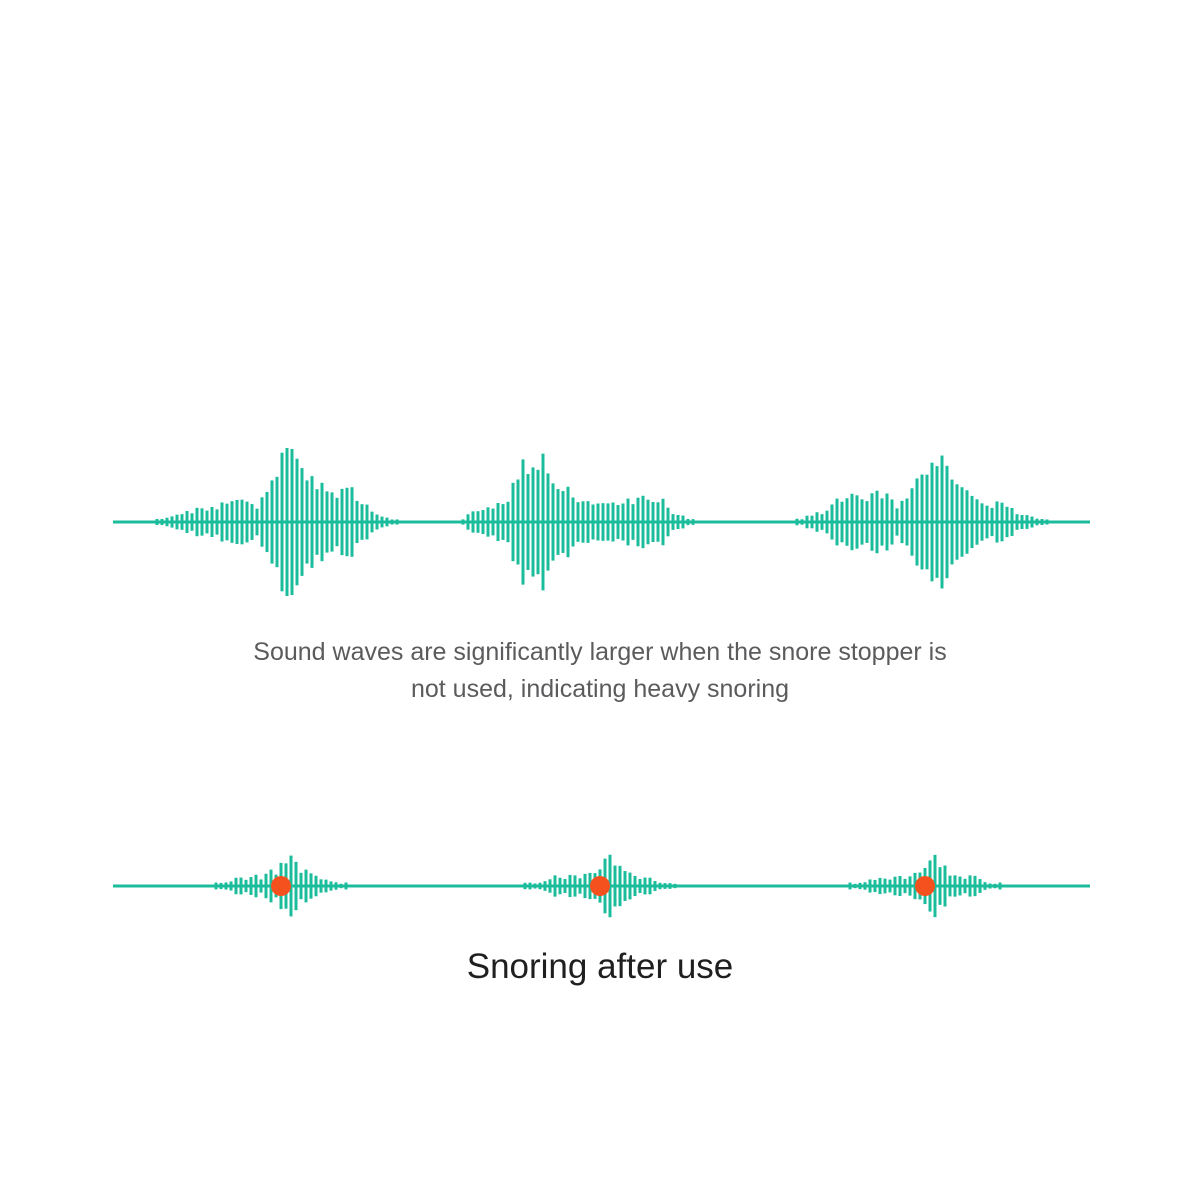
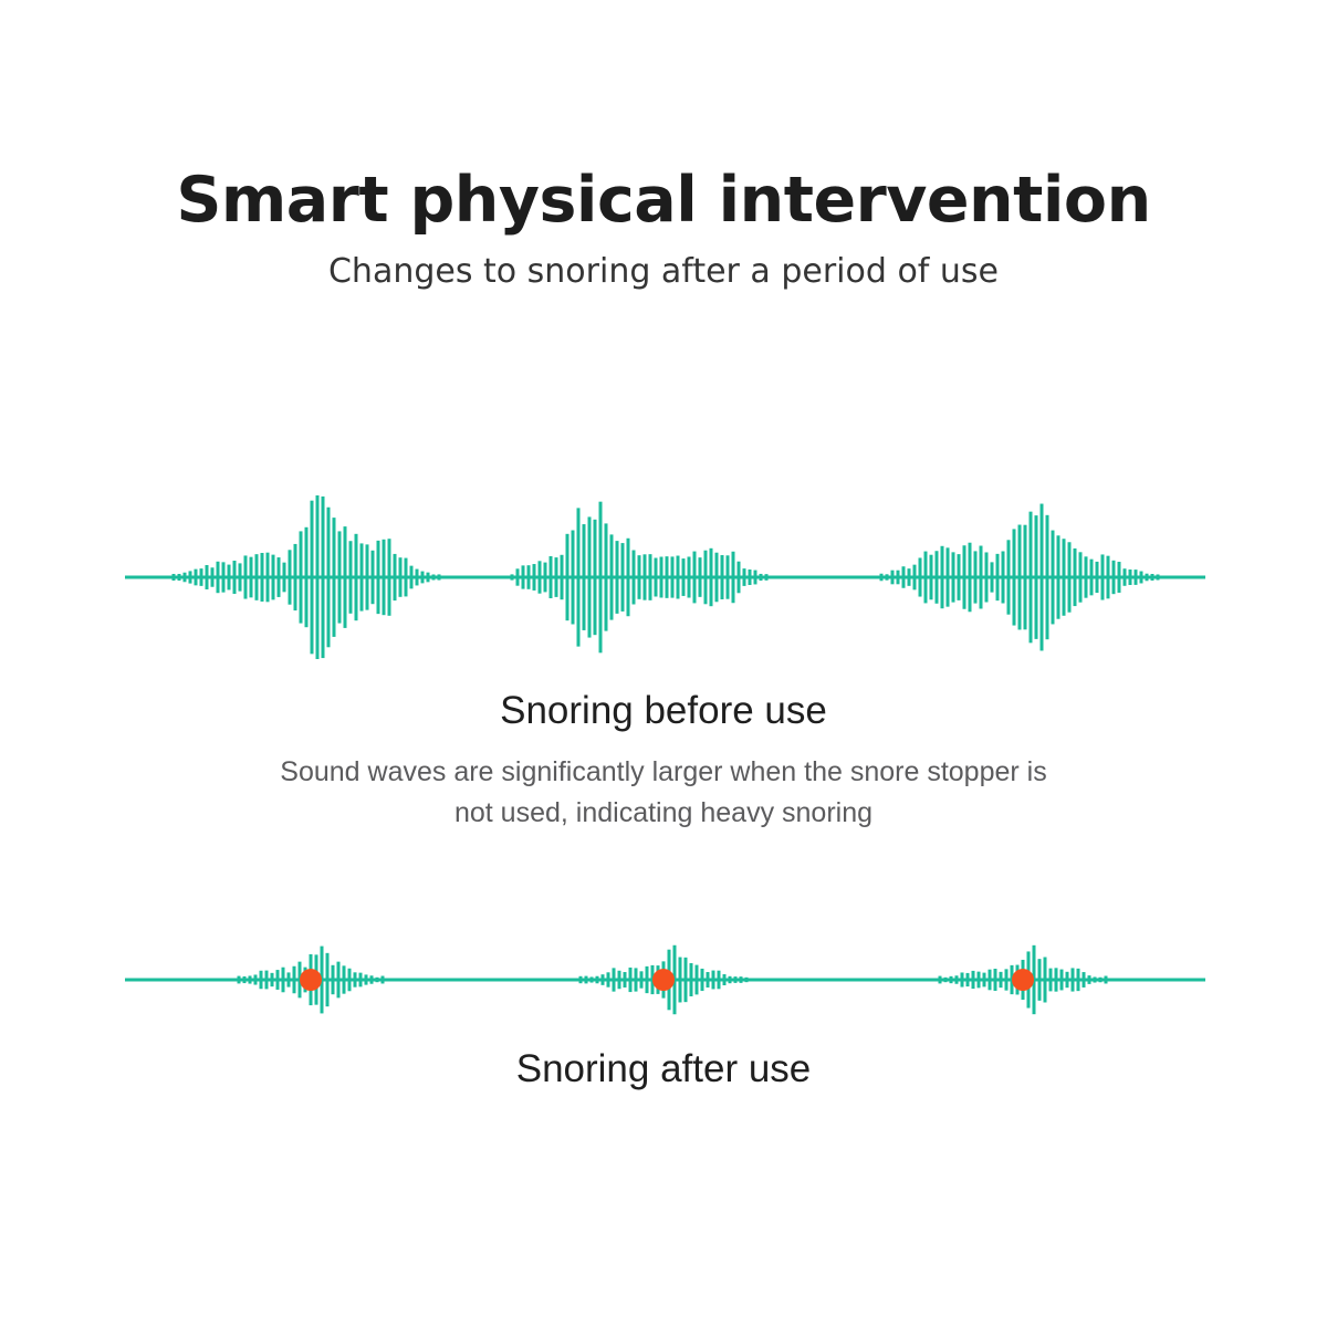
+ Smart physical intervention
+ Changes to snoring after a period of use
+ Snoring before use
  Sound waves are significantly larger when the snore stopper is not used, indicating heavy snoring
  Snoring after use
